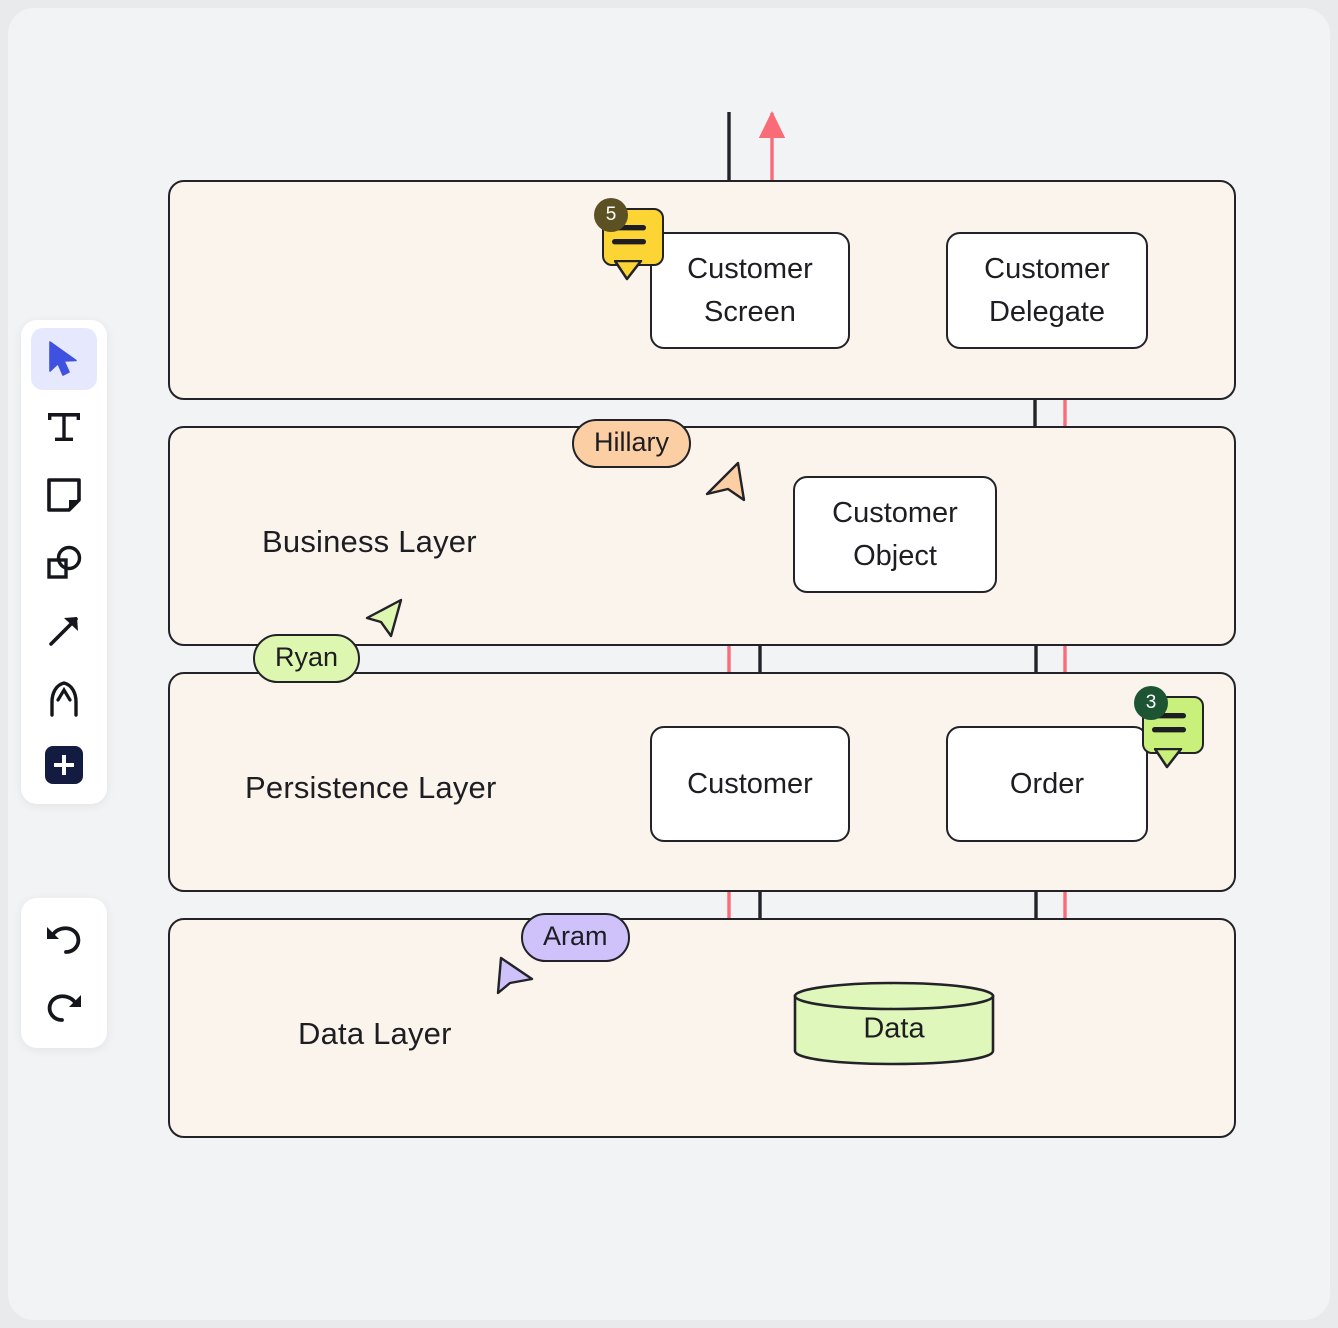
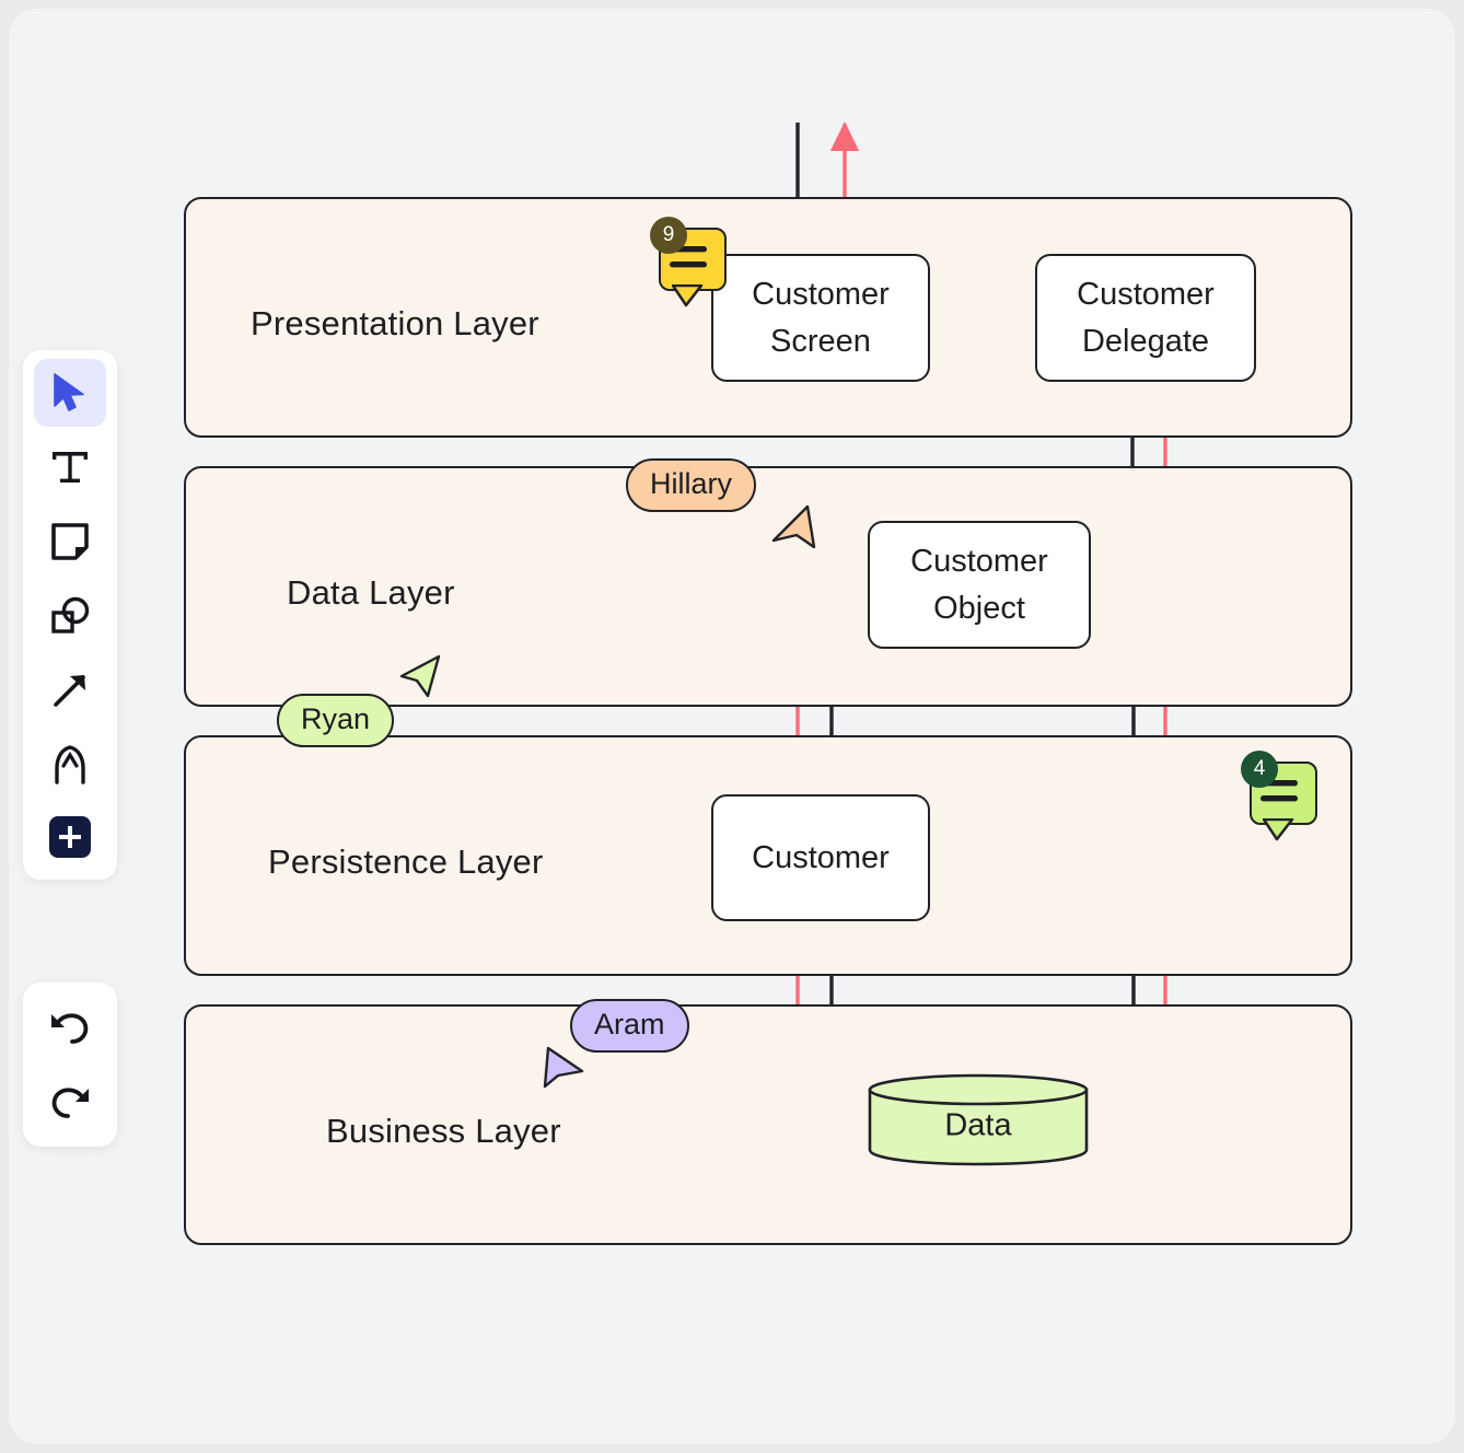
+ Presentation Layer
- Business Layer
+ Data Layer
  Persistence Layer
- Data Layer
+ Business Layer
  Customer
  Screen
  Customer
  Delegate
  Customer
  Object
  Customer
- Order
  Data
  Hillary
  Ryan
  Aram
- 5
+ 9
- 3
+ 4
